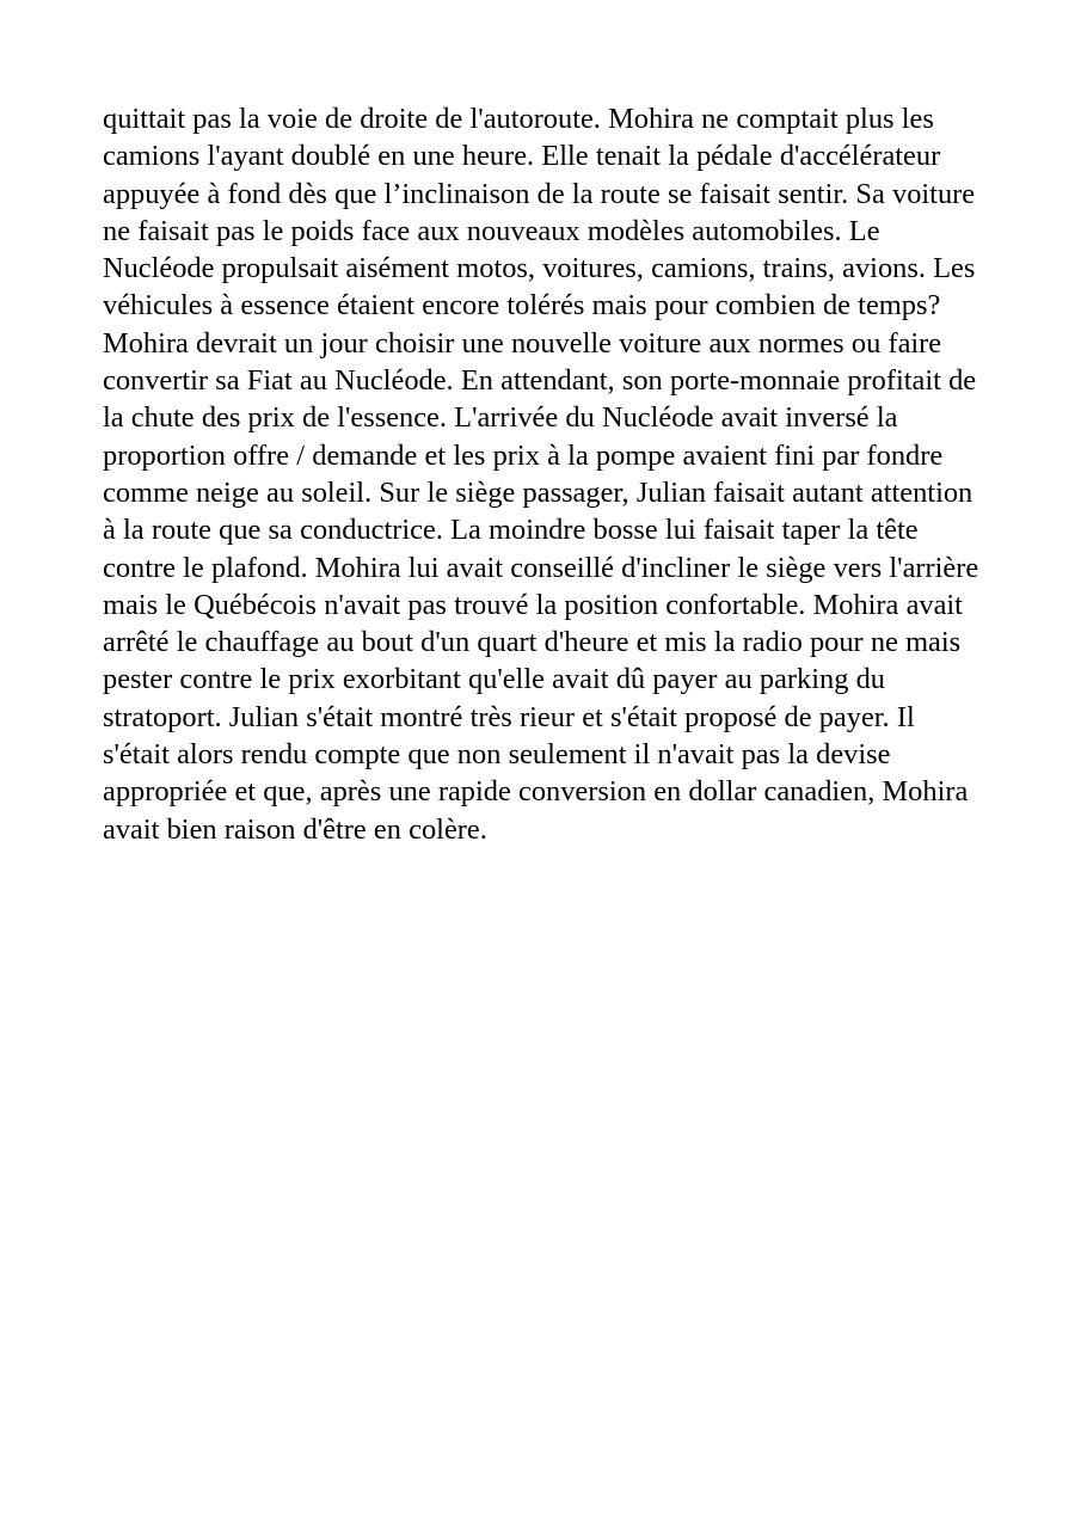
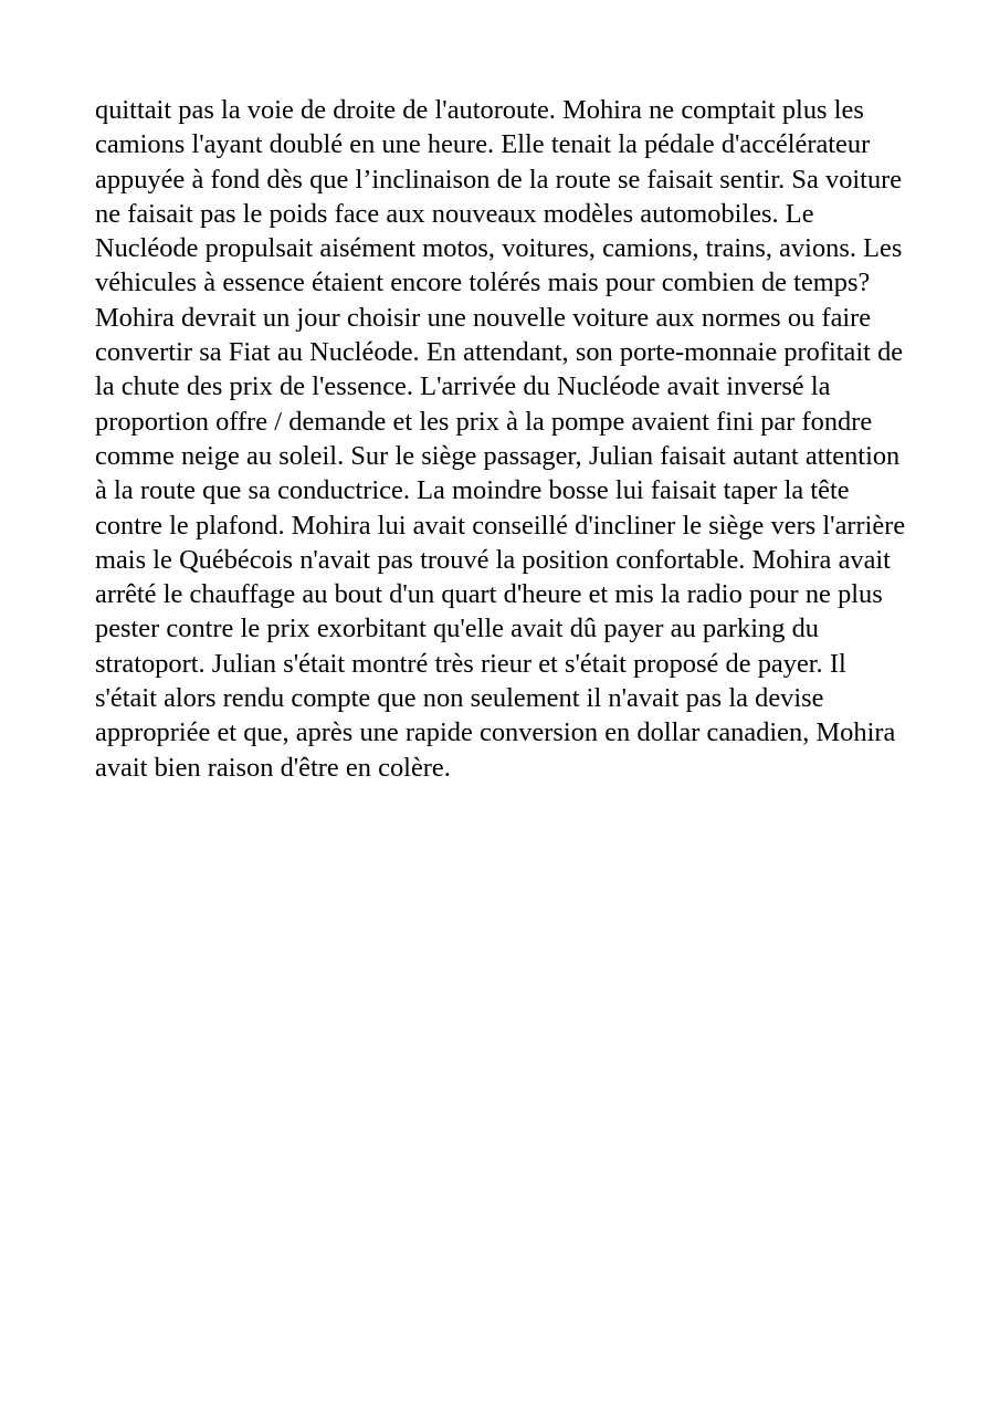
- quittait pas la voie de droite de l'autoroute. Mohira ne comptait plus les camions l'ayant doublé en une heure. Elle tenait la pédale d'accélérateur appuyée à fond dès que l’inclinaison de la route se faisait sentir. Sa voiture ne faisait pas le poids face aux nouveaux modèles automobiles. Le Nucléode propulsait aisément motos, voitures, camions, trains, avions. Les véhicules à essence étaient encore tolérés mais pour combien de temps? Mohira devrait un jour choisir une nouvelle voiture aux normes ou faire convertir sa Fiat au Nucléode. En attendant, son porte-monnaie profitait de la chute des prix de l'essence. L'arrivée du Nucléode avait inversé la proportion offre / demande et les prix à la pompe avaient fini par fondre comme neige au soleil. Sur le siège passager, Julian faisait autant attention à la route que sa conductrice. La moindre bosse lui faisait taper la tête contre le plafond. Mohira lui avait conseillé d'incliner le siège vers l'arrière mais le Québécois n'avait pas trouvé la position confortable. Mohira avait arrêté le chauffage au bout d'un quart d'heure et mis la radio pour ne mais pester contre le prix exorbitant qu'elle avait dû payer au parking du stratoport. Julian s'était montré très rieur et s'était proposé de payer. Il s'était alors rendu compte que non seulement il n'avait pas la devise appropriée et que, après une rapide conversion en dollar canadien, Mohira avait bien raison d'être en colère.
+ quittait pas la voie de droite de l'autoroute. Mohira ne comptait plus les camions l'ayant doublé en une heure. Elle tenait la pédale d'accélérateur appuyée à fond dès que l’inclinaison de la route se faisait sentir. Sa voiture ne faisait pas le poids face aux nouveaux modèles automobiles. Le Nucléode propulsait aisément motos, voitures, camions, trains, avions. Les véhicules à essence étaient encore tolérés mais pour combien de temps? Mohira devrait un jour choisir une nouvelle voiture aux normes ou faire convertir sa Fiat au Nucléode. En attendant, son porte-monnaie profitait de la chute des prix de l'essence. L'arrivée du Nucléode avait inversé la proportion offre / demande et les prix à la pompe avaient fini par fondre comme neige au soleil. Sur le siège passager, Julian faisait autant attention à la route que sa conductrice. La moindre bosse lui faisait taper la tête contre le plafond. Mohira lui avait conseillé d'incliner le siège vers l'arrière mais le Québécois n'avait pas trouvé la position confortable. Mohira avait arrêté le chauffage au bout d'un quart d'heure et mis la radio pour ne plus pester contre le prix exorbitant qu'elle avait dû payer au parking du stratoport. Julian s'était montré très rieur et s'était proposé de payer. Il s'était alors rendu compte que non seulement il n'avait pas la devise appropriée et que, après une rapide conversion en dollar canadien, Mohira avait bien raison d'être en colère.
